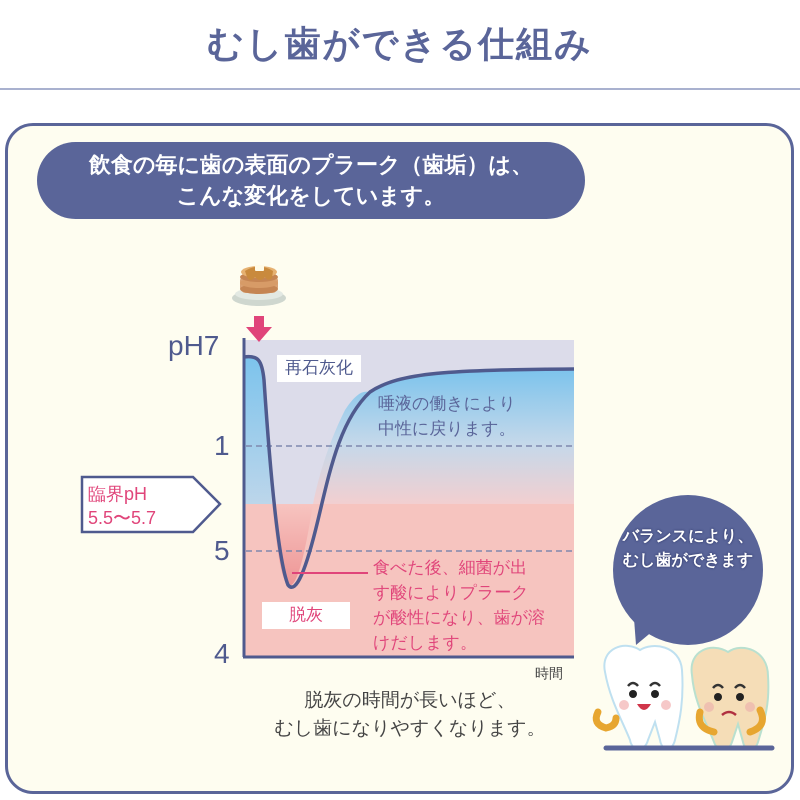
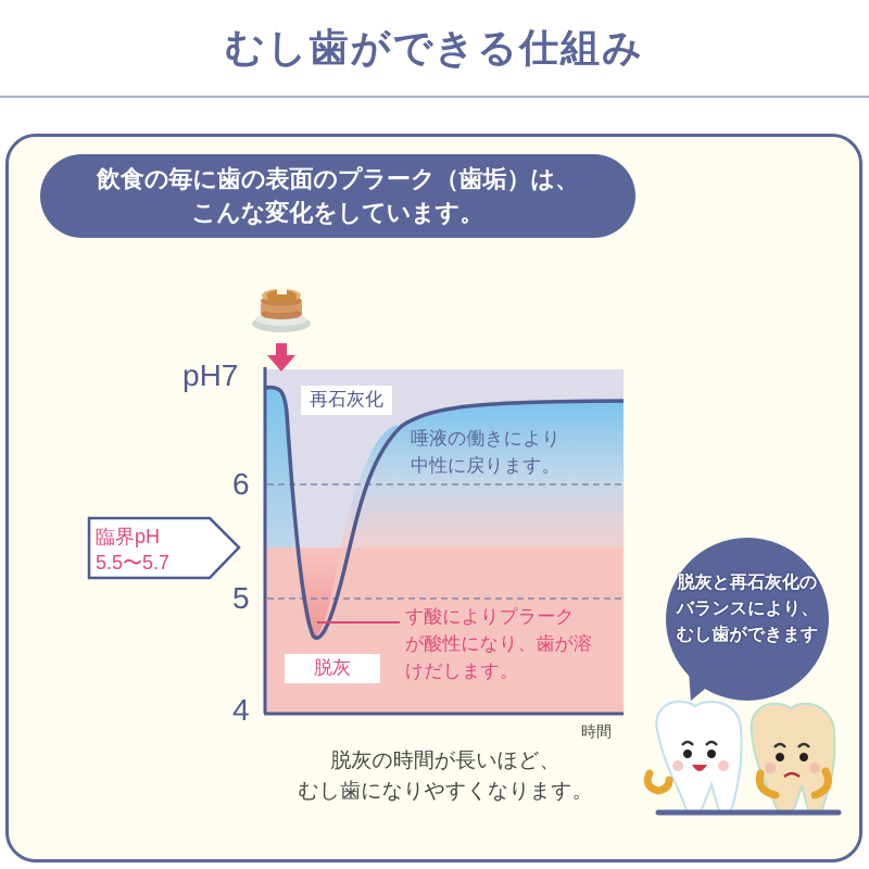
  むし歯ができる仕組み
  飲食の毎に歯の表面のプラーク（歯垢）は、
  こんな変化をしています。
  pH7
- 1
+ 6
  5
  4
  再石灰化
  唾液の働きにより
  中性に戻ります。
  脱灰
- 食べた後、細菌が出
  す酸によりプラーク
  が酸性になり、歯が溶
  けだします。
  臨界pH
  5.5〜5.7
  時間
  脱灰の時間が長いほど、
  むし歯になりやすくなります。
+ 脱灰と再石灰化の
  バランスにより、
  むし歯ができます
